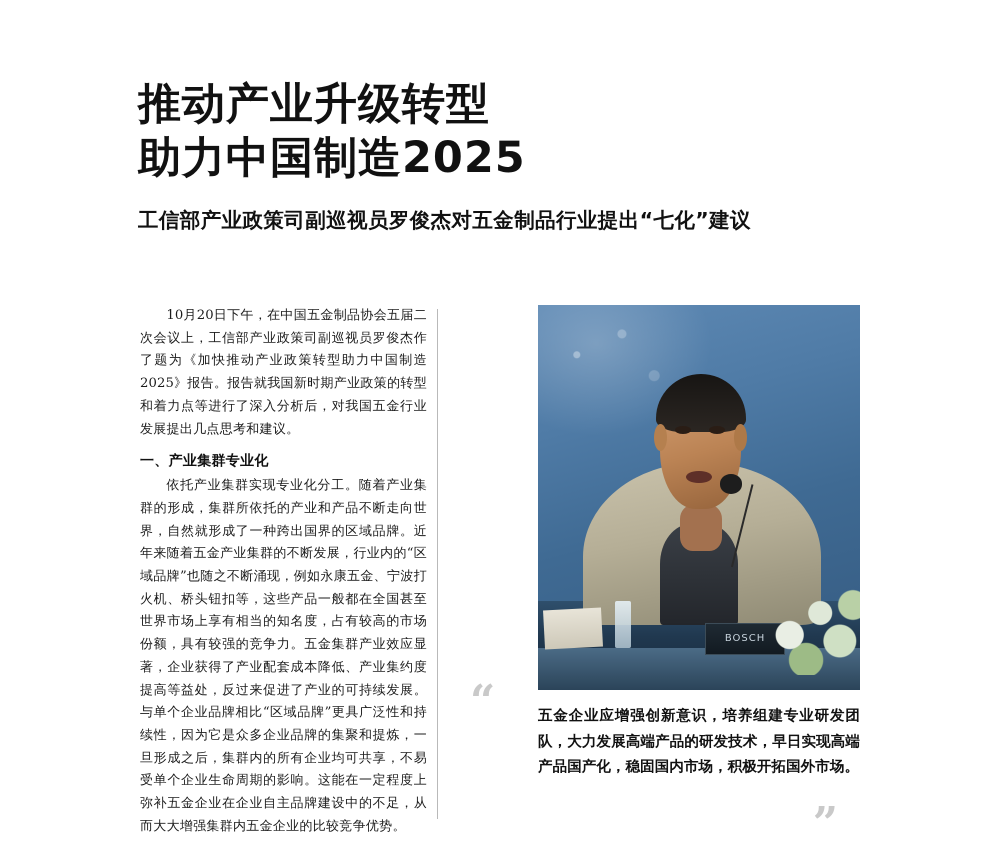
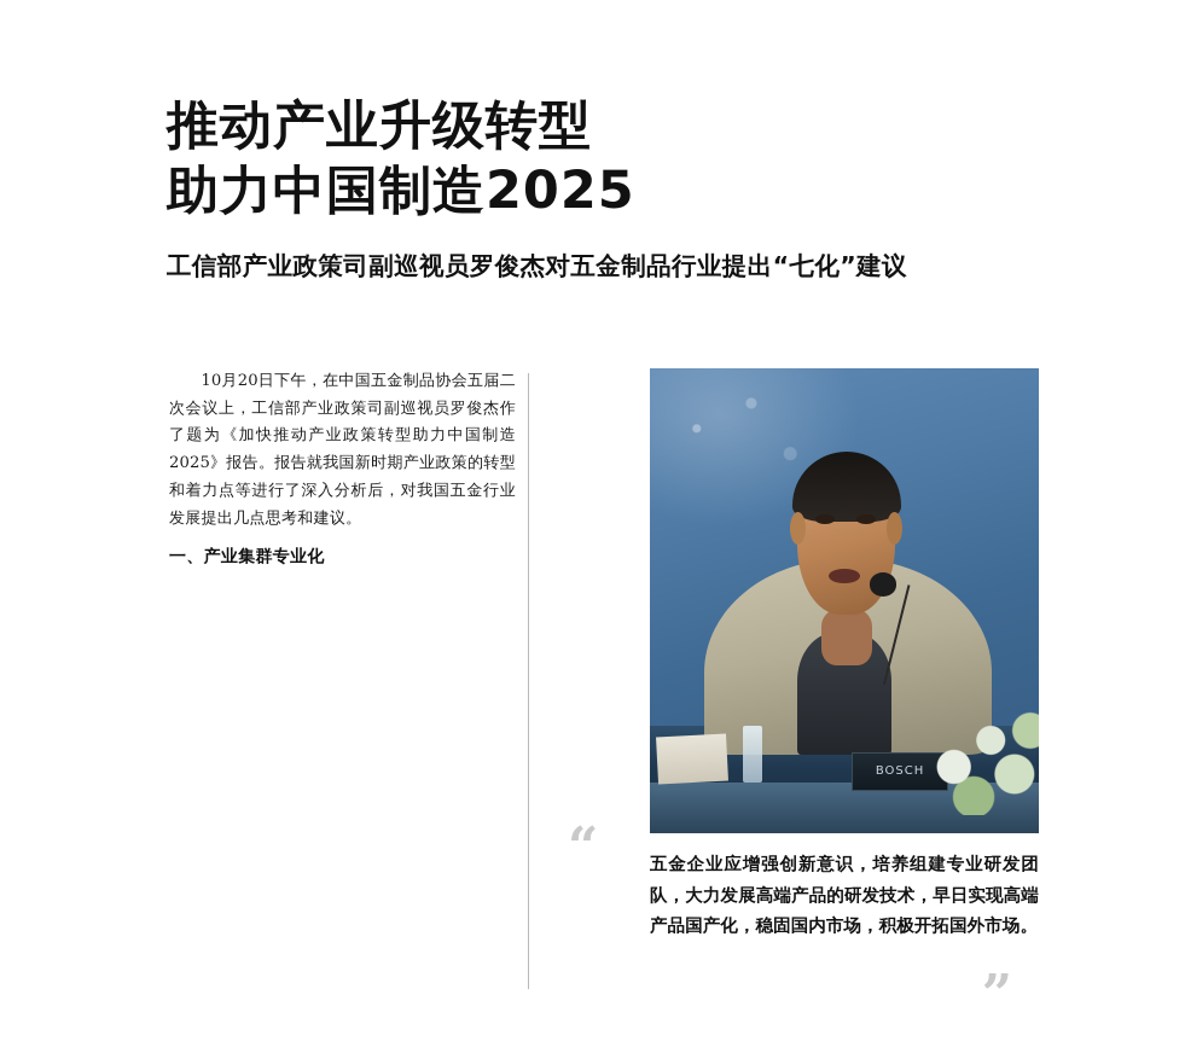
  推动产业升级转型
  助力中国制造2025
  工信部产业政策司副巡视员罗俊杰对五金制品行业提出“七化”建议
  10月20日下午，在中国五金制品协会五届二次会议上，工信部产业政策司副巡视员罗俊杰作了题为《加快推动产业政策转型助力中国制造2025》报告。报告就我国新时期产业政策的转型和着力点等进行了深入分析后，对我国五金行业发展提出几点思考和建议。
  一、产业集群专业化
- 依托产业集群实现专业化分工。随着产业集群的形成，集群所依托的产业和产品不断走向世界，自然就形成了一种跨出国界的区域品牌。近年来随着五金产业集群的不断发展，行业内的“区域品牌”也随之不断涌现，例如永康五金、宁波打火机、桥头钮扣等，这些产品一般都在全国甚至世界市场上享有相当的知名度，占有较高的市场份额，具有较强的竞争力。五金集群产业效应显著，企业获得了产业配套成本降低、产业集约度提高等益处，反过来促进了产业的可持续发展。与单个企业品牌相比“区域品牌”更具广泛性和持续性，因为它是众多企业品牌的集聚和提炼，一旦形成之后，集群内的所有企业均可共享，不易受单个企业生命周期的影响。这能在一定程度上弥补五金企业在企业自主品牌建设中的不足，从而大大增强集群内五金企业的比较竞争优势。
  BOSC
  “
  五金企业应增强创新意识，培养组建专业研发团队，大力发展高端产品的研发技术，早日实现高端产品国产化，稳固国内市场，积极开拓国外市场。
  ”
